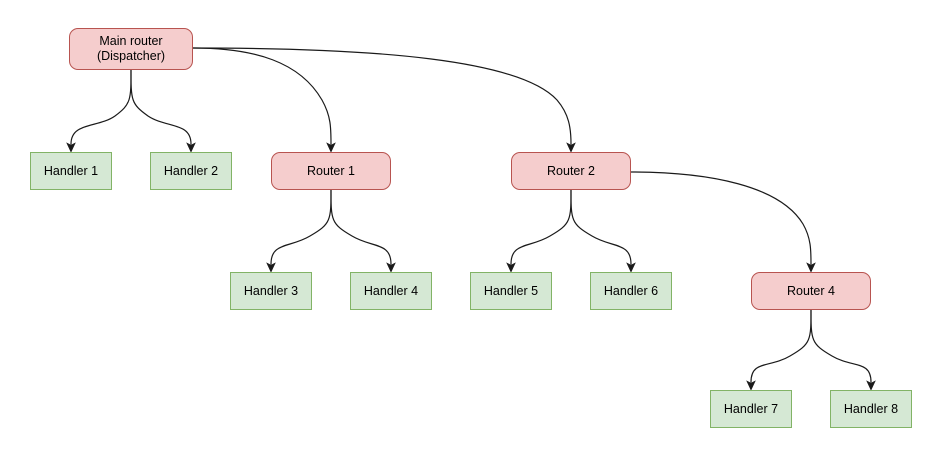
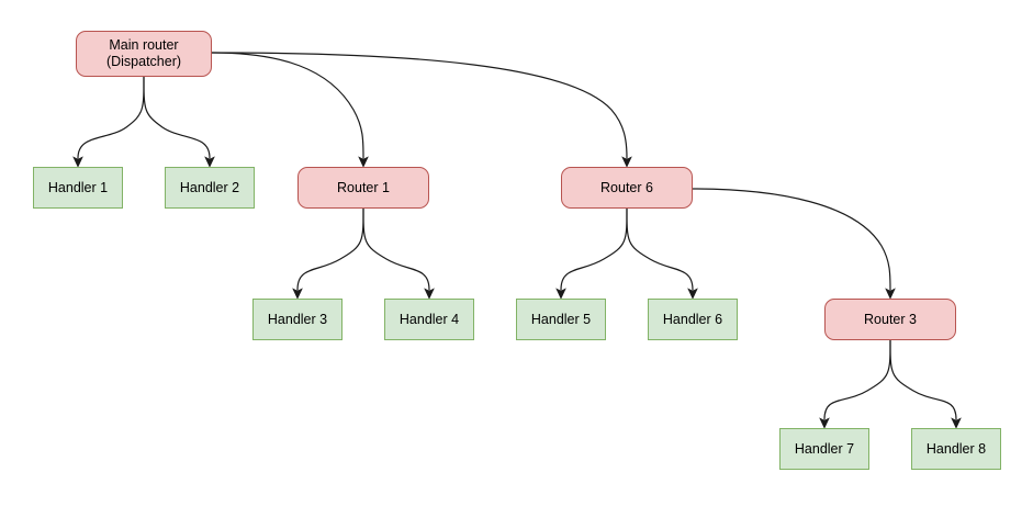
  Main router
  (Dispatcher)
  Handler 1
  Handler 2
  Router 1
- Router 2
+ Router 6
  Handler 3
  Handler 4
  Handler 5
  Handler 6
- Router 4
+ Router 3
  Handler 7
  Handler 8
